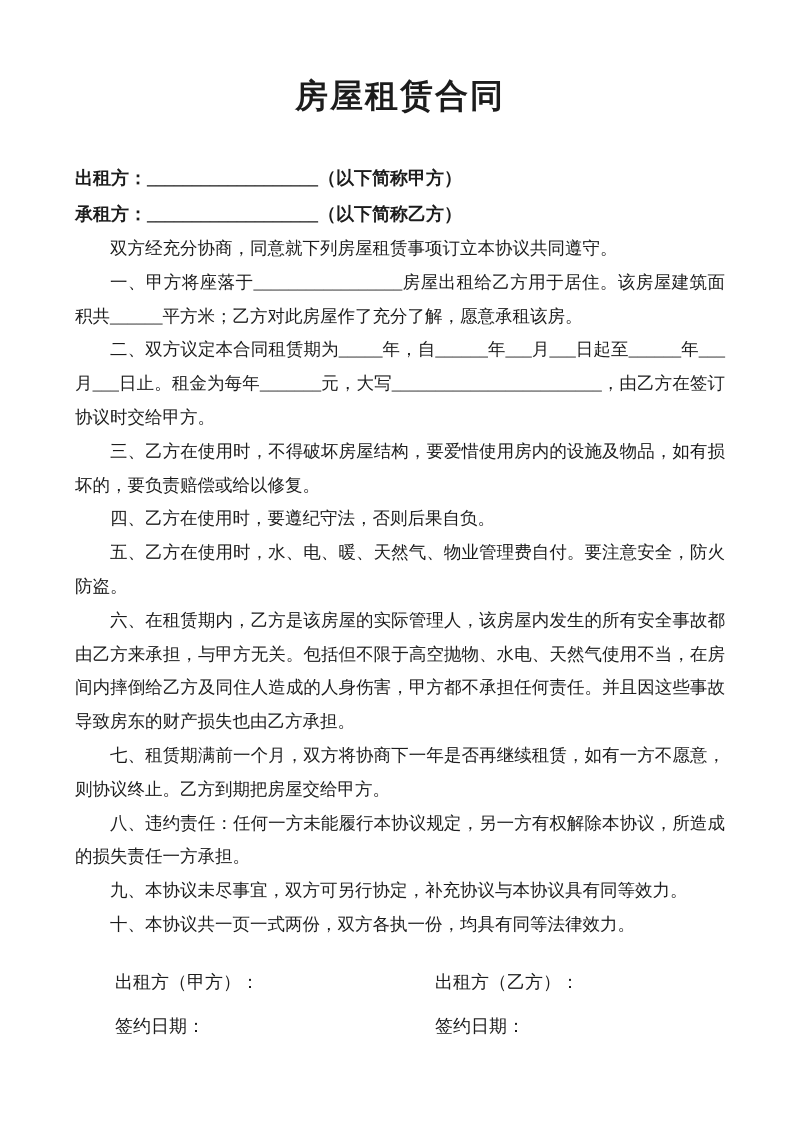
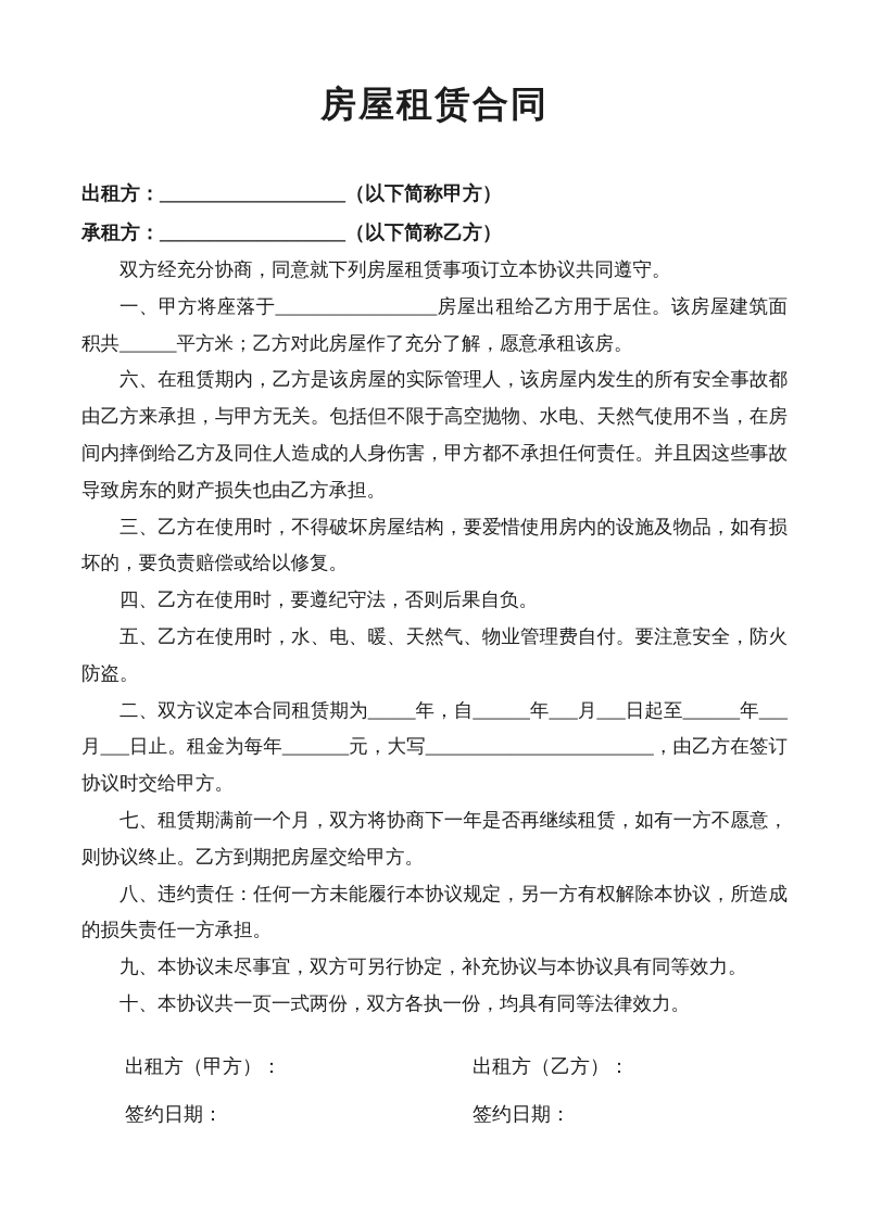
  房屋租赁合同
  出租方：___________________（以下简称甲方）
  承租方：___________________（以下简称乙方）
  双方经充分协商，同意就下列房屋租赁事项订立本协议共同遵守。
  一、甲方将座落于_________________房屋出租给乙方用于居住。该房屋建筑面积共______平方米；乙方对此房屋作了充分了解，愿意承租该房。
- 二、双方议定本合同租赁期为_____年，自______年___月___日起至______年___月___日止。租金为每年_______元，大写________________________，由乙方在签订协议时交给甲方。
+ 六、在租赁期内，乙方是该房屋的实际管理人，该房屋内发生的所有安全事故都由乙方来承担，与甲方无关。包括但不限于高空抛物、水电、天然气使用不当，在房间内摔倒给乙方及同住人造成的人身伤害，甲方都不承担任何责任。并且因这些事故导致房东的财产损失也由乙方承担。
  三、乙方在使用时，不得破坏房屋结构，要爱惜使用房内的设施及物品，如有损坏的，要负责赔偿或给以修复。
  四、乙方在使用时，要遵纪守法，否则后果自负。
  五、乙方在使用时，水、电、暖、天然气、物业管理费自付。要注意安全，防火防盗。
- 六、在租赁期内，乙方是该房屋的实际管理人，该房屋内发生的所有安全事故都由乙方来承担，与甲方无关。包括但不限于高空抛物、水电、天然气使用不当，在房间内摔倒给乙方及同住人造成的人身伤害，甲方都不承担任何责任。并且因这些事故导致房东的财产损失也由乙方承担。
+ 二、双方议定本合同租赁期为_____年，自______年___月___日起至______年___月___日止。租金为每年_______元，大写________________________，由乙方在签订协议时交给甲方。
  七、租赁期满前一个月，双方将协商下一年是否再继续租赁，如有一方不愿意，则协议终止。乙方到期把房屋交给甲方。
  八、违约责任：任何一方未能履行本协议规定，另一方有权解除本协议，所造成的损失责任一方承担。
  九、本协议未尽事宜，双方可另行协定，补充协议与本协议具有同等效力。
  十、本协议共一页一式两份，双方各执一份，均具有同等法律效力。
  出租方（甲方）：
  签约日期：
  出租方（乙方）：
  签约日期：
